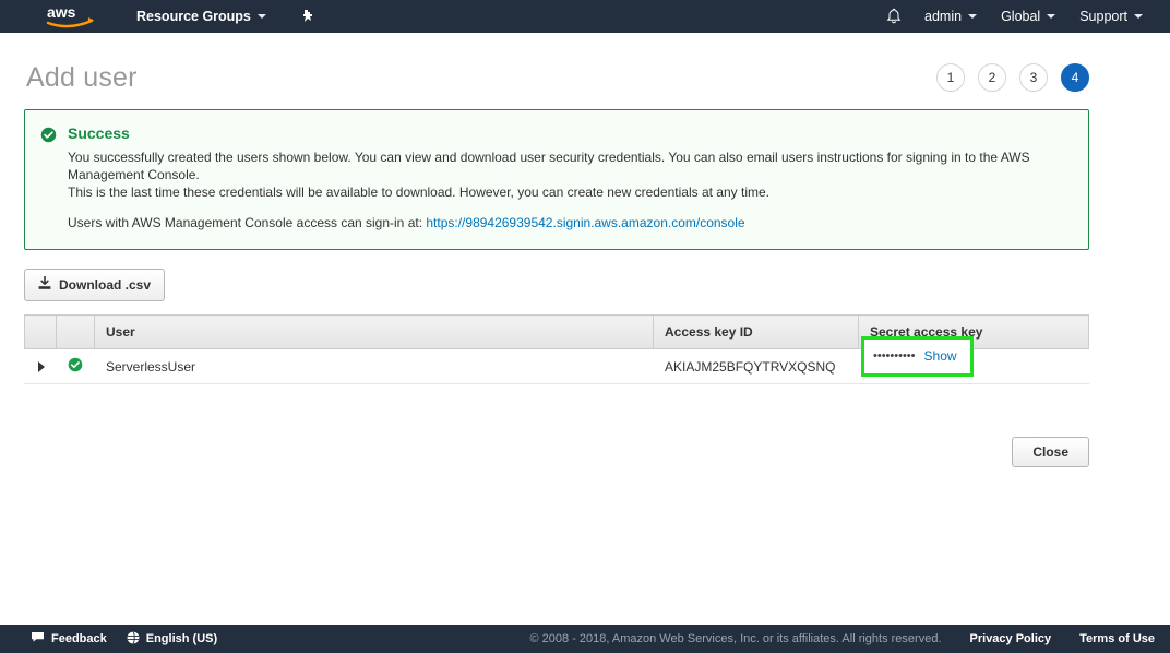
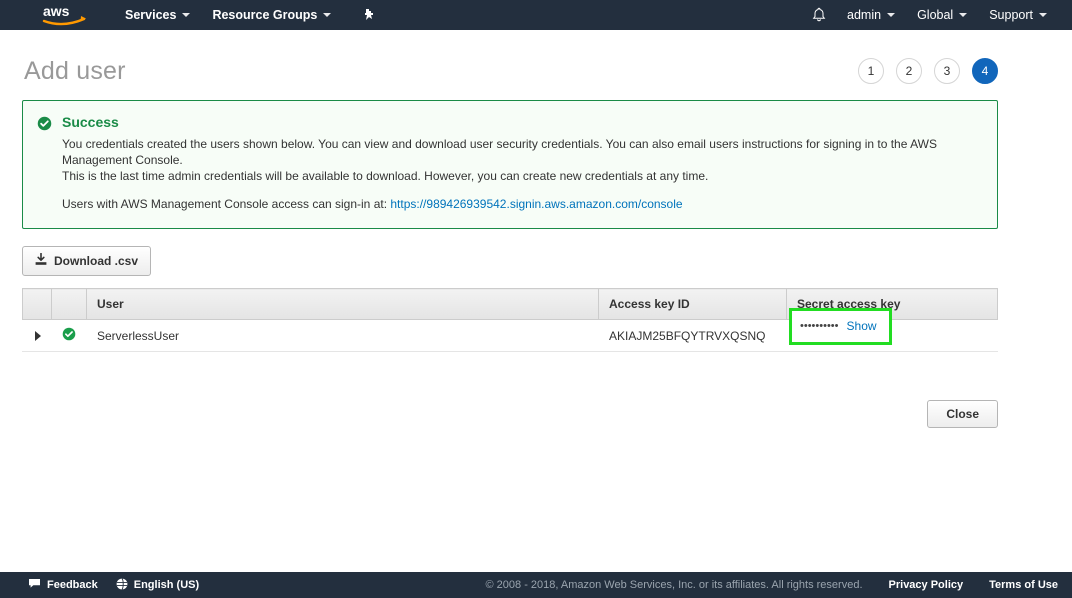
  aws
+ Services
  Resource Groups
  admin
  Global
  Support
  Add user
  1
  2
  3
  4
  Success
- You successfully created the users shown below. You can view and download user security credentials. You can also email users instructions for signing in to the AWS Management Console.
+ You credentials created the users shown below. You can view and download user security credentials. You can also email users instructions for signing in to the AWS Management Console.
- This is the last time these credentials will be available to download. However, you can create new credentials at any time.
+ This is the last time admin credentials will be available to download. However, you can create new credentials at any time.
  Users with AWS Management Console access can sign-in at: https://989426939542.signin.aws.amazon.com/console
  Download .csv
  		User	Access key ID	Secret access key
  		ServerlessUser	AKIAJM25BFQYTRVXQSNQ	•••••••••• Show
  Close
  Feedback
  English (US)
  © 2008 - 2018, Amazon Web Services, Inc. or its affiliates. All rights reserved.
  Privacy Policy
  Terms of Use
